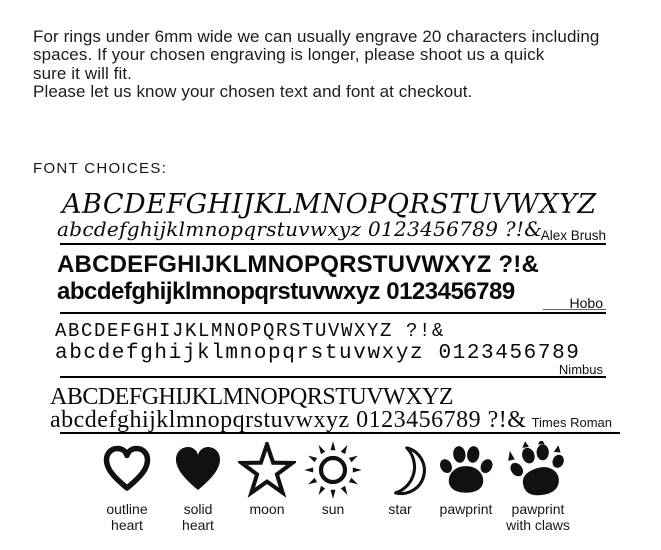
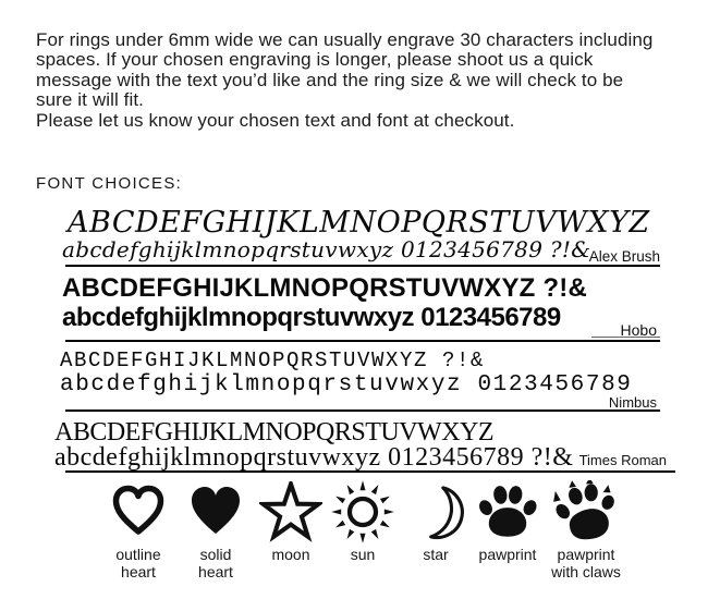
- For rings under 6mm wide we can usually engrave 20 characters including
+ For rings under 6mm wide we can usually engrave 30 characters including
  spaces. If your chosen engraving is longer, please shoot us a quick
+ message with the text you’d like and the ring size & we will check to be
  sure it will fit.
  Please let us know your chosen text and font at checkout.
  FONT CHOICES:
  ABCDEFGHIJKLMNOPQRSTUVWXYZ
  abcdefghijklmnopqrstuvwxyz 0123456789 ?!&
  Alex Brush
  ABCDEFGHIJKLMNOPQRSTUVWXYZ ?!&
  abcdefghijklmnopqrstuvwxyz 0123456789
  Hobo
  ABCDEFGHIJKLMNOPQRSTUVWXYZ ?!&
  abcdefghijklmnopqrstuvwxyz 0123456789
  Nimbus
  ABCDEFGHIJKLMNOPQRSTUVWXYZ
  abcdefghijklmnopqrstuvwxyz 0123456789 ?!&
  Times Roman
  outline
  heart
  solid
  heart
  moon
  sun
  star
  pawprint
  pawprint
  with claws
